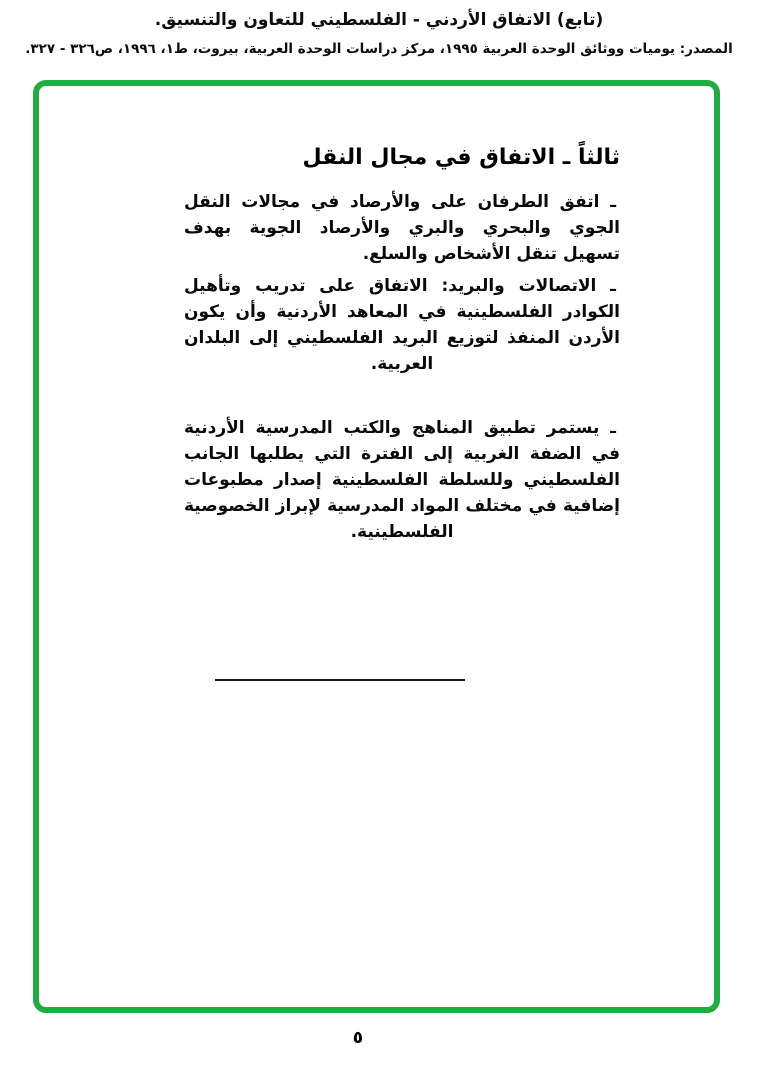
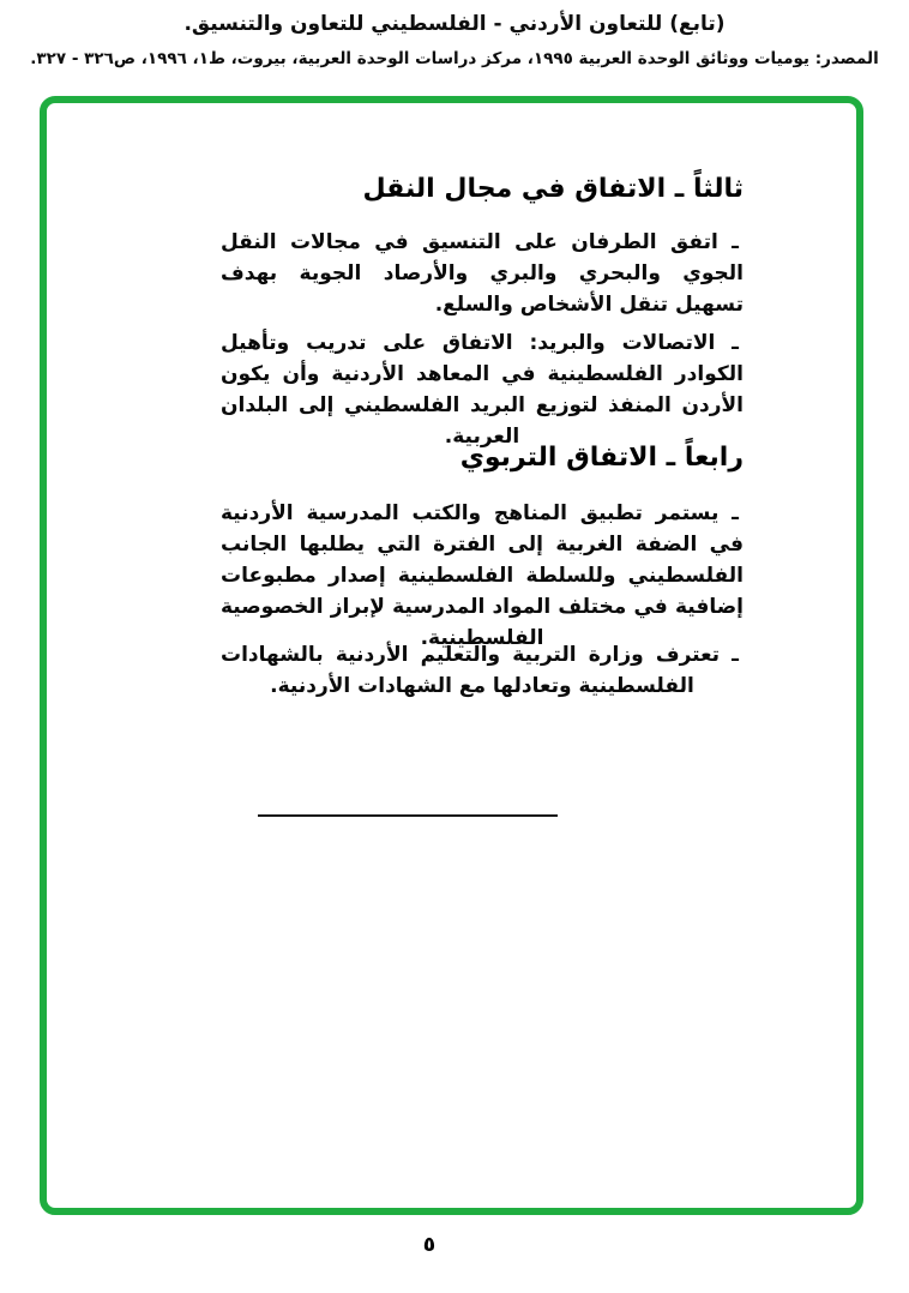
- (تابع) الاتفاق الأردني - الفلسطيني للتعاون والتنسيق.
+ (تابع) للتعاون الأردني - الفلسطيني للتعاون والتنسيق.
  المصدر: يوميات ووثائق الوحدة العربية ١٩٩٥، مركز دراسات الوحدة العربية، بيروت، ط١، ١٩٩٦، ص٣٢٦ - ٣٢٧.
  ثالثاً ـ الاتفاق في مجال النقل
- ـ اتفق الطرفان على والأرصاد في مجالات النقل الجوي والبحري والبري والأرصاد الجوية بهدف تسهيل تنقل الأشخاص والسلع.
+ ـ اتفق الطرفان على التنسيق في مجالات النقل الجوي والبحري والبري والأرصاد الجوية بهدف تسهيل تنقل الأشخاص والسلع.
  ـ الاتصالات والبريد: الاتفاق على تدريب وتأهيل الكوادر الفلسطينية في المعاهد الأردنية وأن يكون الأردن المنفذ لتوزيع البريد الفلسطيني إلى البلدان العربية.
+ رابعاً ـ الاتفاق التربوي
  ـ يستمر تطبيق المناهج والكتب المدرسية الأردنية في الضفة الغربية إلى الفترة التي يطلبها الجانب الفلسطيني وللسلطة الفلسطينية إصدار مطبوعات إضافية في مختلف المواد المدرسية لإبراز الخصوصية الفلسطينية.
+ ـ تعترف وزارة التربية والتعليم الأردنية بالشهادات الفلسطينية وتعادلها مع الشهادات الأردنية.
  ٥
